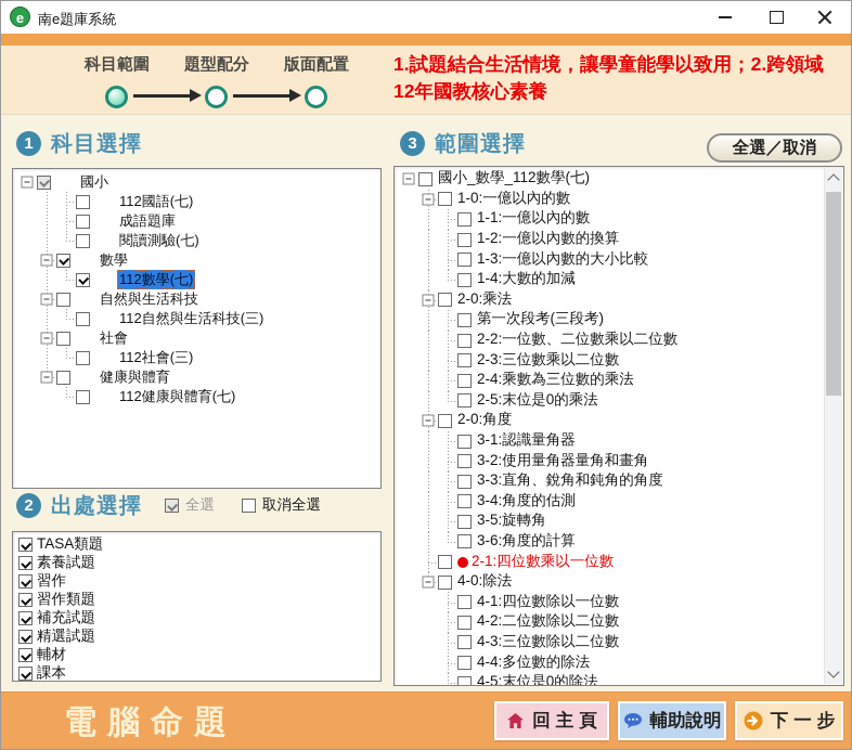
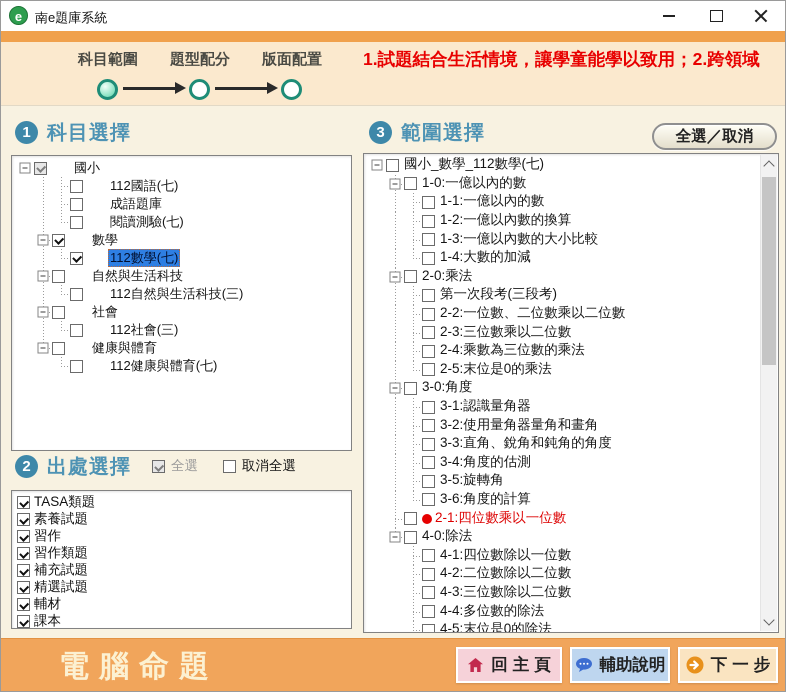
  e
  南e題庫系統
  科目範圍
  題型配分
  版面配置
  1.試題結合生活情境，讓學童能學以致用；2.跨領域
- 12年國教核心素養
  1
  科目選擇
  3
  範圍選擇
  全選／取消
  國小
  112國語(七)
  成語題庫
  閱讀測驗(七)
  數學
  112數學(七)
  自然與生活科技
  112自然與生活科技(三)
  社會
  112社會(三)
  健康與體育
  112健康與體育(七)
  2
  出處選擇
  全選
  取消全選
  TASA類題
  素養試題
  習作
  習作類題
  補充試題
  精選試題
  輔材
  課本
  國小_數學_112數學(七)
  1-0:一億以內的數
  1-1:一億以內的數
  1-2:一億以內數的換算
  1-3:一億以內數的大小比較
  1-4:大數的加減
  2-0:乘法
  第一次段考(三段考)
  2-2:一位數、二位數乘以二位數
  2-3:三位數乘以二位數
  2-4:乘數為三位數的乘法
  2-5:末位是0的乘法
- 2-0:角度
+ 3-0:角度
  3-1:認識量角器
  3-2:使用量角器量角和畫角
  3-3:直角、銳角和鈍角的角度
  3-4:角度的估測
  3-5:旋轉角
  3-6:角度的計算
  2-1:四位數乘以一位數
  4-0:除法
  4-1:四位數除以一位數
  4-2:二位數除以二位數
  4-3:三位數除以二位數
  4-4:多位數的除法
  4-5:末位是0的除法
  電腦命題
  回主頁
  輔助說明
  下一步
